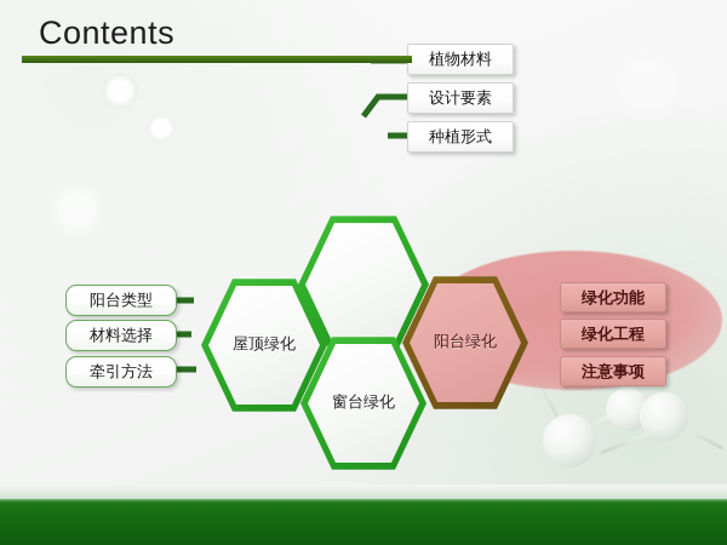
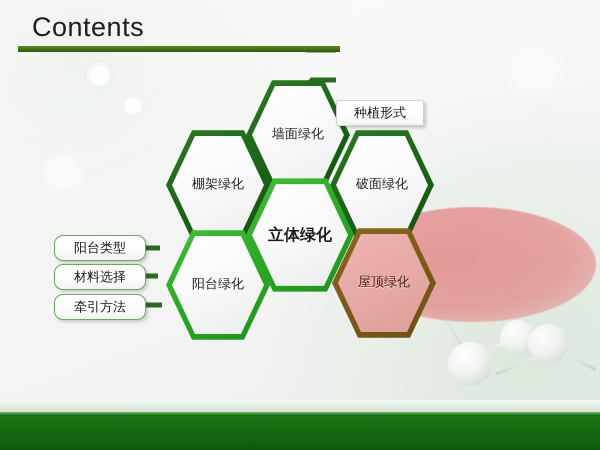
+ 墙面绿化
+ 棚架绿化
+ 破面绿化
+ 立体绿化
- 屋顶绿化
+ 阳台绿化
- 窗台绿化
- 阳台绿化
+ 屋顶绿化
- 植物材料
- 设计要素
  种植形式
  阳台类型
  材料选择
  牵引方法
- 绿化功能
- 绿化工程
- 注意事项
  Contents
